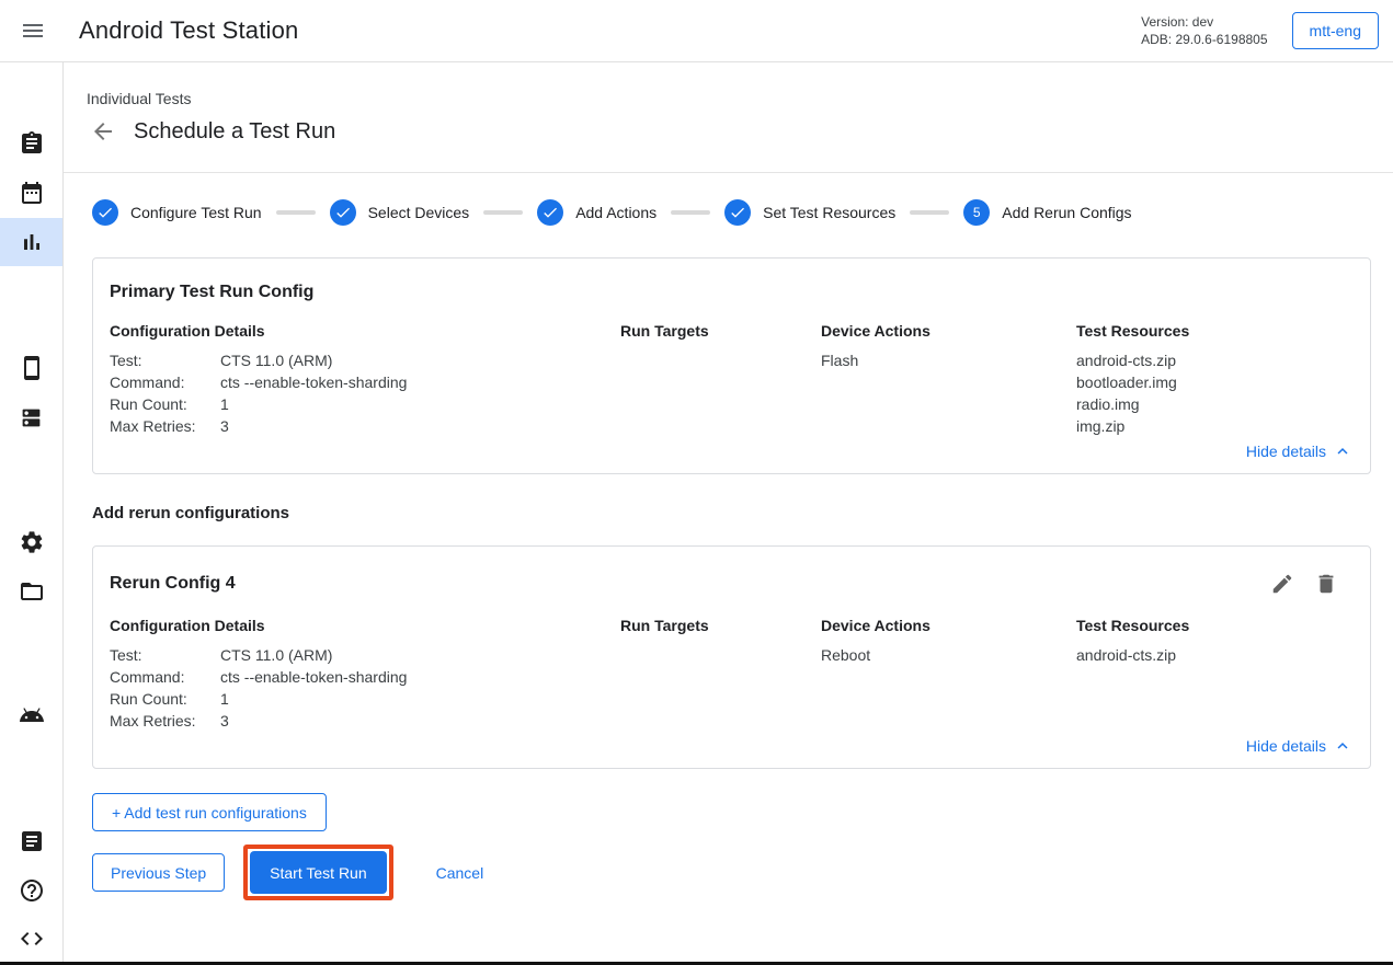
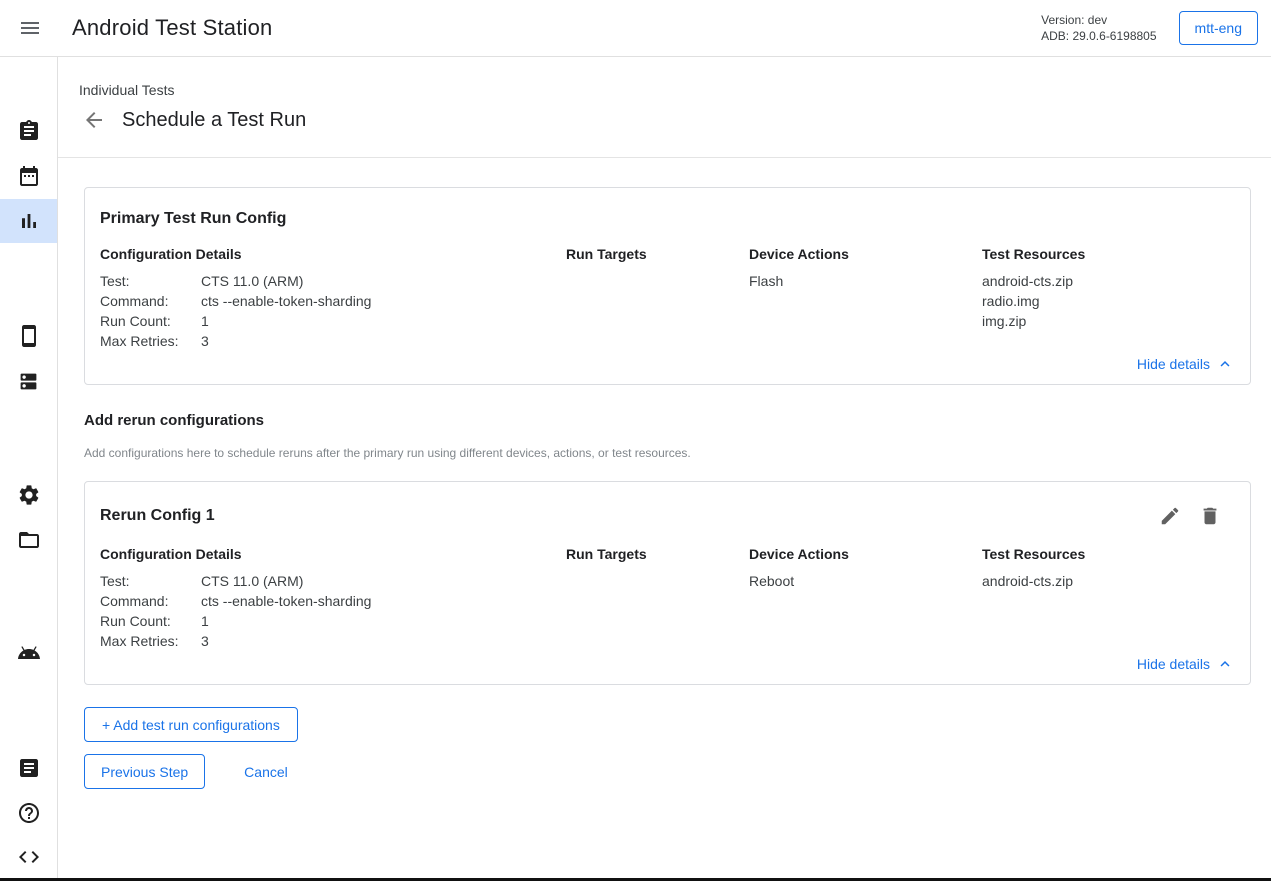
  Android Test Station
  Version: dev
  ADB: 29.0.6-6198805
  mtt-eng
  Individual Tests
  Schedule a Test Run
- Configure Test Run
- Select Devices
- Add Actions
- Set Test Resources
- 5
- Add Rerun Configs
  Primary Test Run Config
  Configuration Details
  Test:
  CTS 11.0 (ARM)
  Command:
  cts --enable-token-sharding
  Run Count:
  1
  Max Retries:
  3
  Run Targets
  Device Actions
  Flash
  Test Resources
  android-cts.zip
- bootloader.img
  radio.img
  img.zip
  Hide details
  Add rerun configurations
+ Add configurations here to schedule reruns after the primary run using different devices, actions, or test resources.
- Rerun Config 4
+ Rerun Config 1
  Configuration Details
  Test:
  CTS 11.0 (ARM)
  Command:
  cts --enable-token-sharding
  Run Count:
  1
  Max Retries:
  3
  Run Targets
  Device Actions
  Reboot
  Test Resources
  android-cts.zip
  Hide details
  + Add test run configurations
  Previous Step
- Start Test Run
  Cancel
